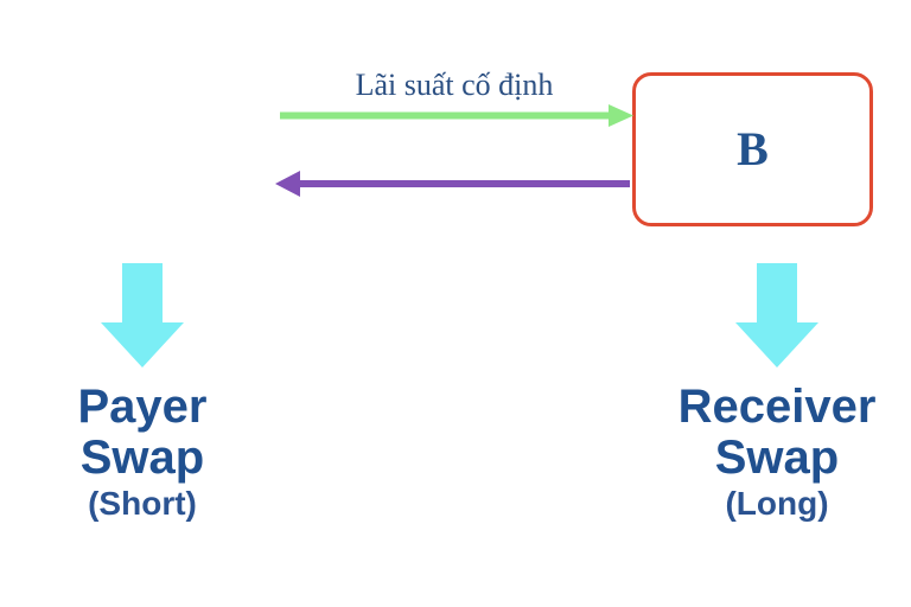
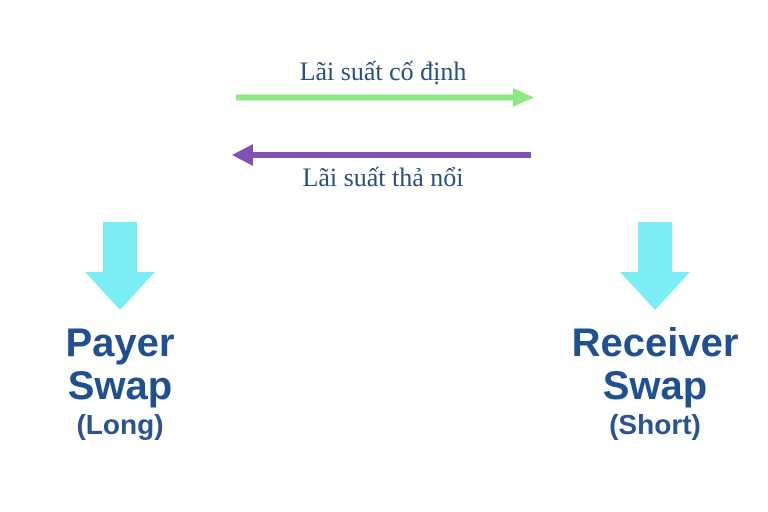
- B
  Lãi suất cố định
+ Lãi suất thả nổi
  Payer
  Swap
- (Short)
+ (Long)
  Receiver
  Swap
- (Long)
+ (Short)
